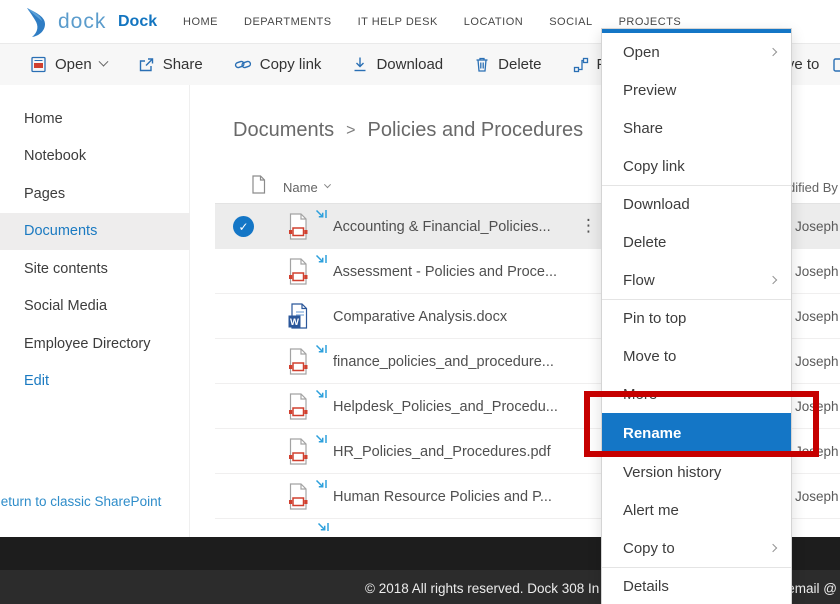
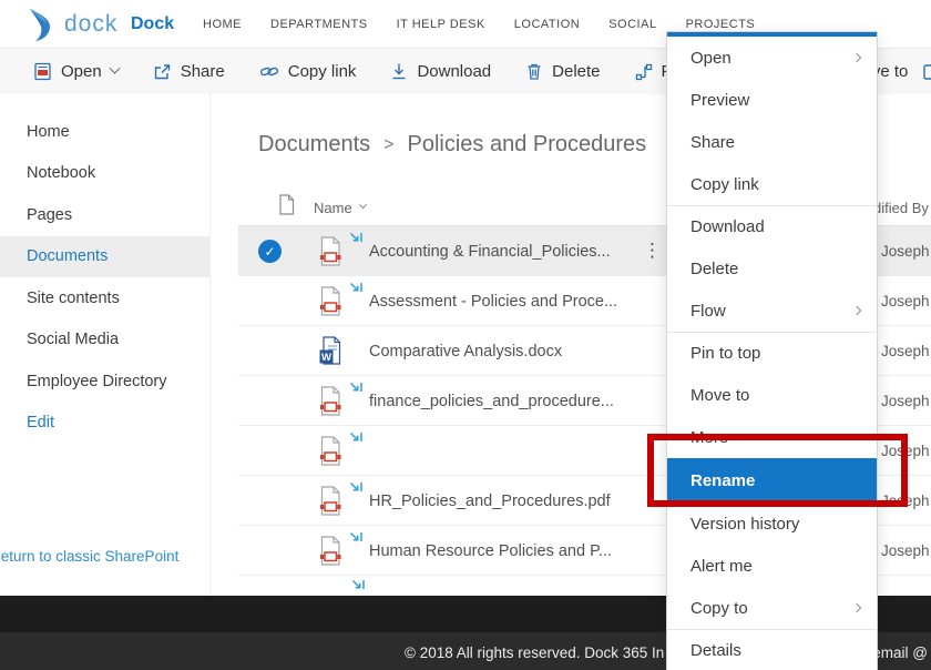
  dock
  Dock
  HOME
  DEPARTMENTS
  IT HELP DESK
  LOCATION
  SOCIAL
  PROJECTS
  Open
  Share
  Copy link
  Download
  Delete
  Home
  Notebook
  Pages
  Documents
  Site contents
  Social Media
  Employee Directory
  Edit
  eturn to classic SharePoint
  Documents
  >
  Policies and Procedures
  Name
  ified By
  ✓
  Accounting & Financial_Policies...
  ⋮
  Joseph
  Assessment - Policies and Proce...
  Joseph
  W
  Comparative Analysis.docx
  Joseph
  finance_policies_and_procedure...
  Joseph
- Helpdesk_Policies_and_Procedu...
  Joseph
  HR_Policies_and_Procedures.pdf
  Joseph
  Human Resource Policies and P...
  Joseph
- © 2018 All rights reserved. Dock 308 In
+ © 2018 All rights reserved. Dock 365 In
  mail @
  Open
  Preview
  Share
  Copy link
  Download
  Delete
  Flow
  Pin to top
  Move to
  More
  Rename
  Version history
  Alert me
  Copy to
  Details
